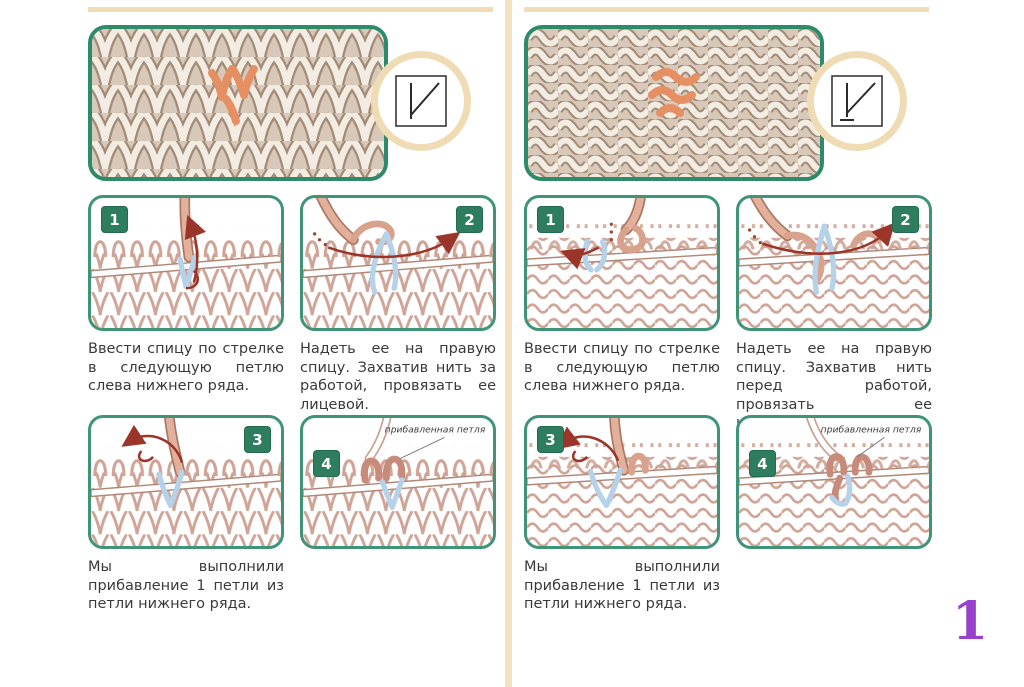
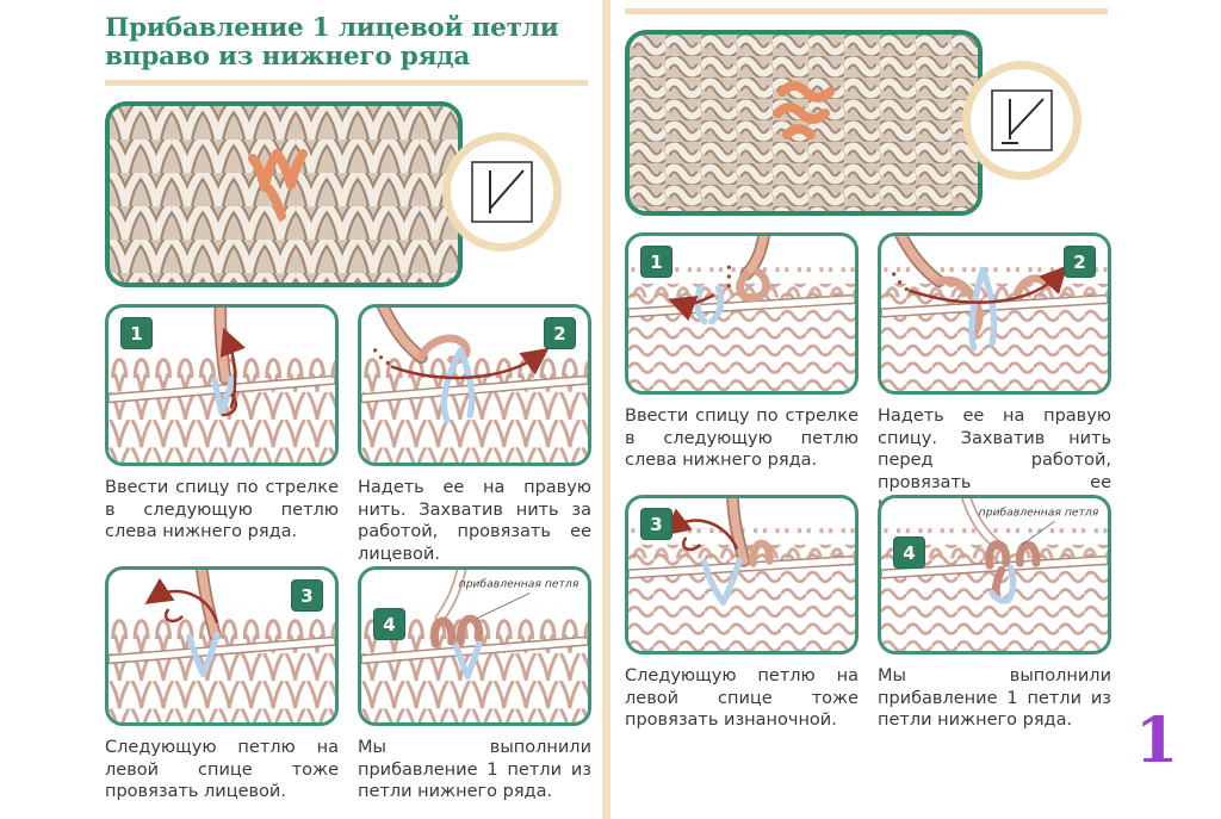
+ Прибавление 1 лицевой петли вправо из нижнего ряда
  1
  2
  Ввести спицу по стрелке в следующую петлю слева нижнего ряда.
- Надеть ее на правую спицу. Захватив нить за работой, провязать ее лицевой.
+ Надеть ее на правую нить. Захватив нить за работой, провязать ее лицевой.
  3
  прибавленная петля
  4
+ Следующую петлю на левой спице тоже провязать лицевой.
  Мы выполнили прибавление 1 петли из петли нижнего ряда.
  1
  2
  Ввести спицу по стрелке в следующую петлю слева нижнего ряда.
  Надеть ее на правую спицу. Захватив нить перед работой, провязать ее
  3
  прибавленная петля
  4
+ Следующую петлю на левой спице тоже провязать изнаночной.
  Мы выполнили прибавление 1 петли из петли нижнего ряда.
  1
